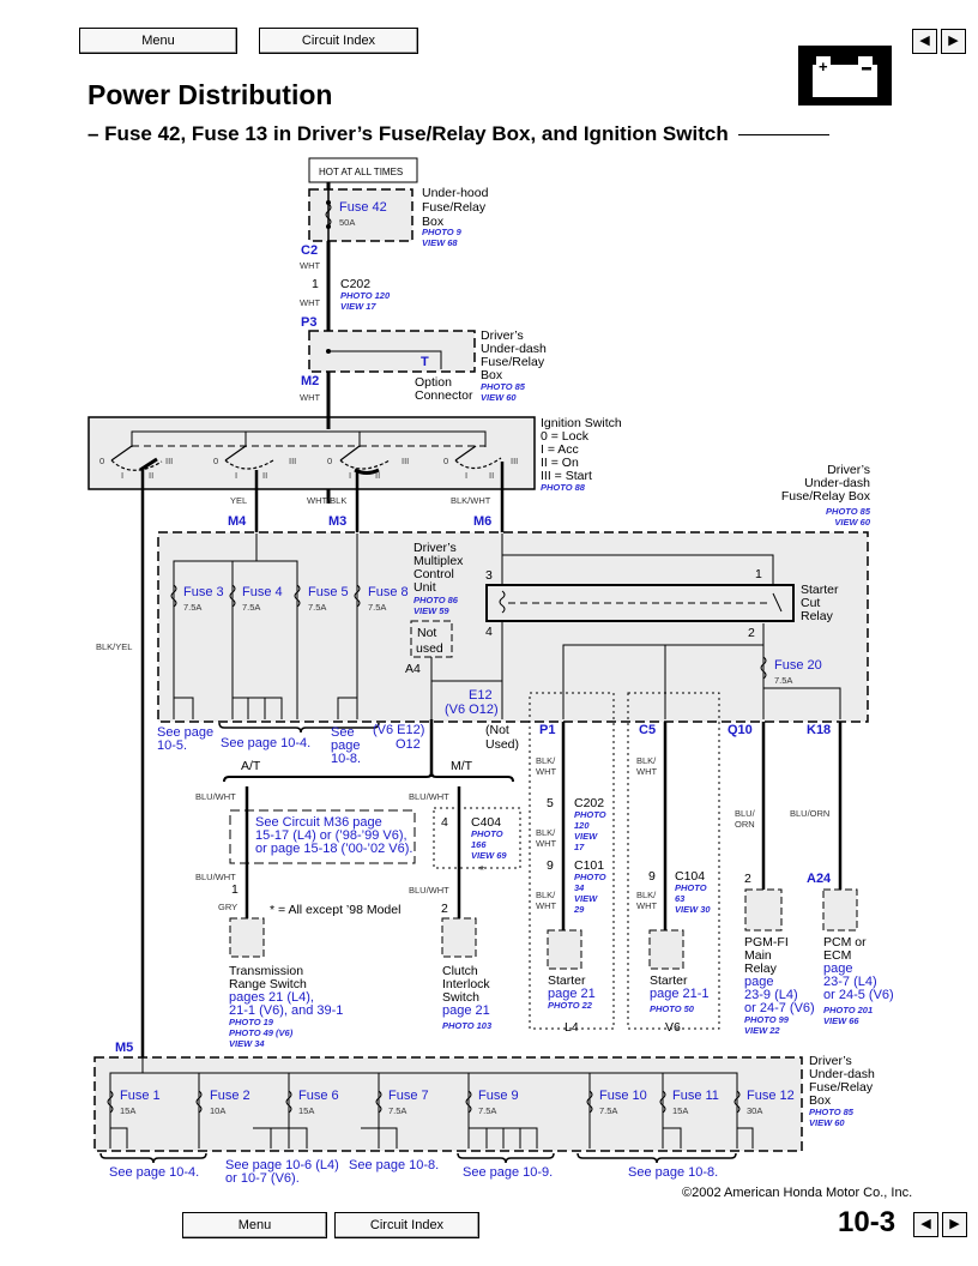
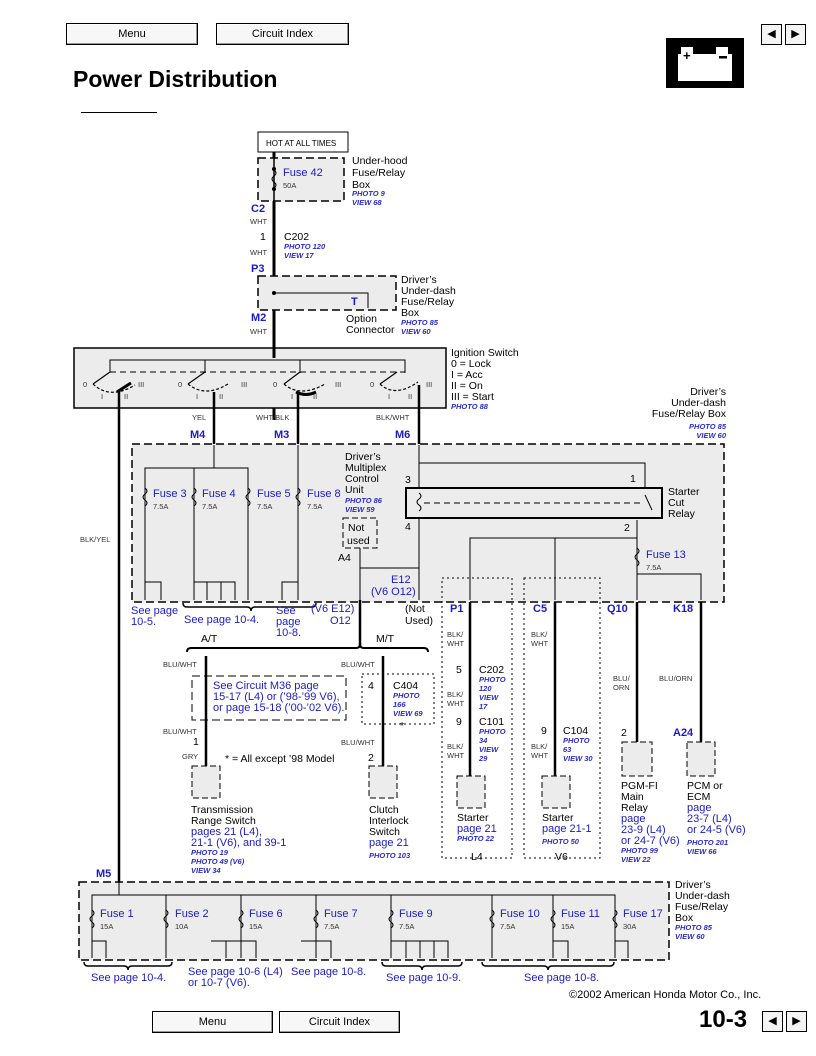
  Menu
  Circuit Index
  ◀
  ▶
  +
  Power Distribution
- – Fuse 42, Fuse 13 in Driver’s Fuse/Relay Box, and Ignition Switch
  HOT AT ALL TIMES
  Fuse 42
  50A
  Under-hood
  Fuse/Relay
  Box
  PHOTO 9
  VIEW 68
  C2
  WHT
  1
  C202
  PHOTO 120
  VIEW 17
  WHT
  P3
  T
  Option
  Connector
  Driver’s
  Under-dash
  Fuse/Relay
  Box
  PHOTO 85
  VIEW 60
  M2
  WHT
  0
  I
  II
  III
  0
  I
  II
  III
  0
  I
  II
  III
  0
  I
  II
  III
  Ignition Switch
  0 = Lock
  I = Acc
  II = On
  III = Start
  PHOTO 88
  YEL
  WHT/BLK
  BLK/WHT
  BLK/YEL
  M4
  M3
  M6
  Driver’s
  Under-dash
  Fuse/Relay Box
  PHOTO 85
  VIEW 60
  Fuse 3
  7.5A
  Fuse 4
  7.5A
  Fuse 5
  7.5A
  Fuse 8
  7.5A
- Fuse 20
+ Fuse 13
  7.5A
  Driver’s
  Multiplex
  Control
  Unit
  PHOTO 86
  VIEW 59
  Not
  used
  A4
  3
  4
  1
  2
  Starter
  Cut
  Relay
  E12
  (V6 O12)
  See page
  10-5.
  See page 10-4.
  See
  page
  10-8.
  (V6 E12)
  O12
  (Not
  Used)
  A/T
  M/T
  BLU/WHT
  BLU/WHT
  See Circuit M36 page
  15-17 (L4) or (’98-’99 V6),
  or page 15-18 (’00-’02 V6).
  4
  C404
  PHOTO
  166
  VIEW 69
  *
  BLU/WHT
  1
  GRY
  * = All except ’98 Model
  BLU/WHT
  2
  Transmission
  Range Switch
  pages 21 (L4),
  21-1 (V6), and 39-1
  PHOTO 19
  PHOTO 49 (V6)
  VIEW 34
  Clutch
  Interlock
  Switch
  page 21
  PHOTO 103
  P1
  C5
  Q10
  K18
  BLK/
  WHT
  BLK/
  WHT
  BLU/
  ORN
  BLU/ORN
  5
  C202
  PHOTO
  120
  VIEW
  17
  BLK/
  WHT
  9
  C101
  PHOTO
  34
  VIEW
  29
  BLK/
  WHT
  9
  C104
  PHOTO
  63
  VIEW 30
  BLK/
  WHT
  Starter
  page 21
  PHOTO 22
  L4
  Starter
  page 21-1
  PHOTO 50
  V6
  2
  A24
  PGM-FI
  Main
  Relay
  page
  23-9 (L4)
  or 24-7 (V6)
  PHOTO 99
  VIEW 22
  PCM or
  ECM
  page
  23-7 (L4)
  or 24-5 (V6)
  PHOTO 201
  VIEW 66
  M5
  Fuse 1
  15A
  Fuse 2
  10A
  Fuse 6
  15A
  Fuse 7
  7.5A
  Fuse 9
  7.5A
  Fuse 10
  7.5A
  Fuse 11
  15A
- Fuse 12
+ Fuse 17
  30A
  Driver’s
  Under-dash
  Fuse/Relay
  Box
  PHOTO 85
  VIEW 60
  See page 10-4.
  See page 10-6 (L4)
  or 10-7 (V6).
  See page 10-8.
  See page 10-9.
  See page 10-8.
  ©2002 American Honda Motor Co., Inc.
  Menu
  Circuit Index
  10-3
  ◀
  ▶
